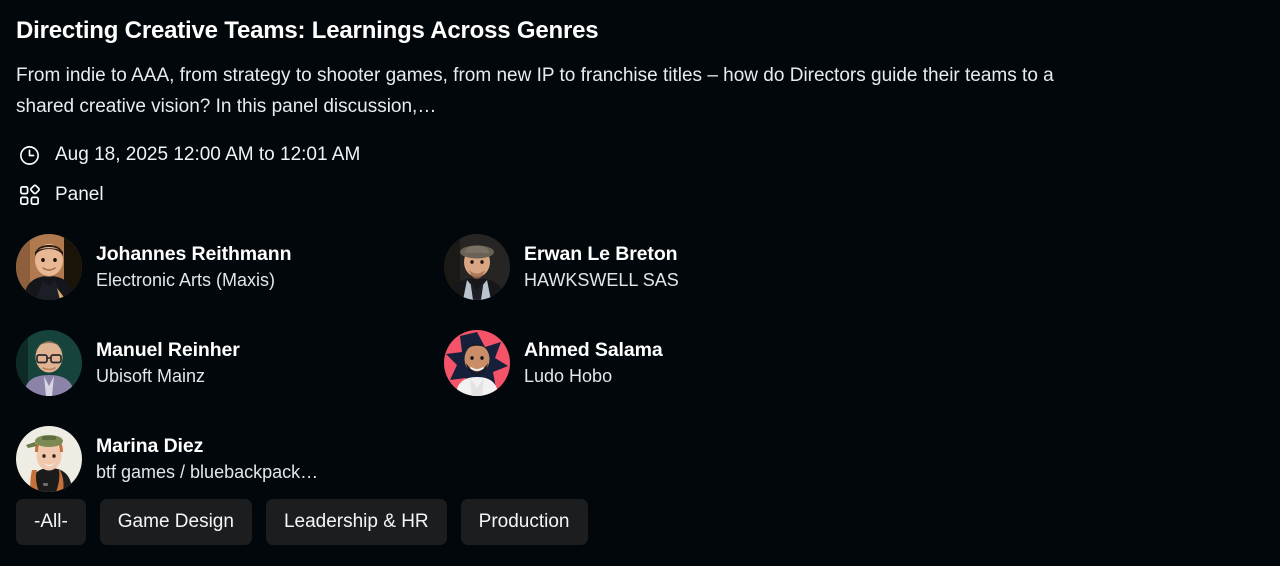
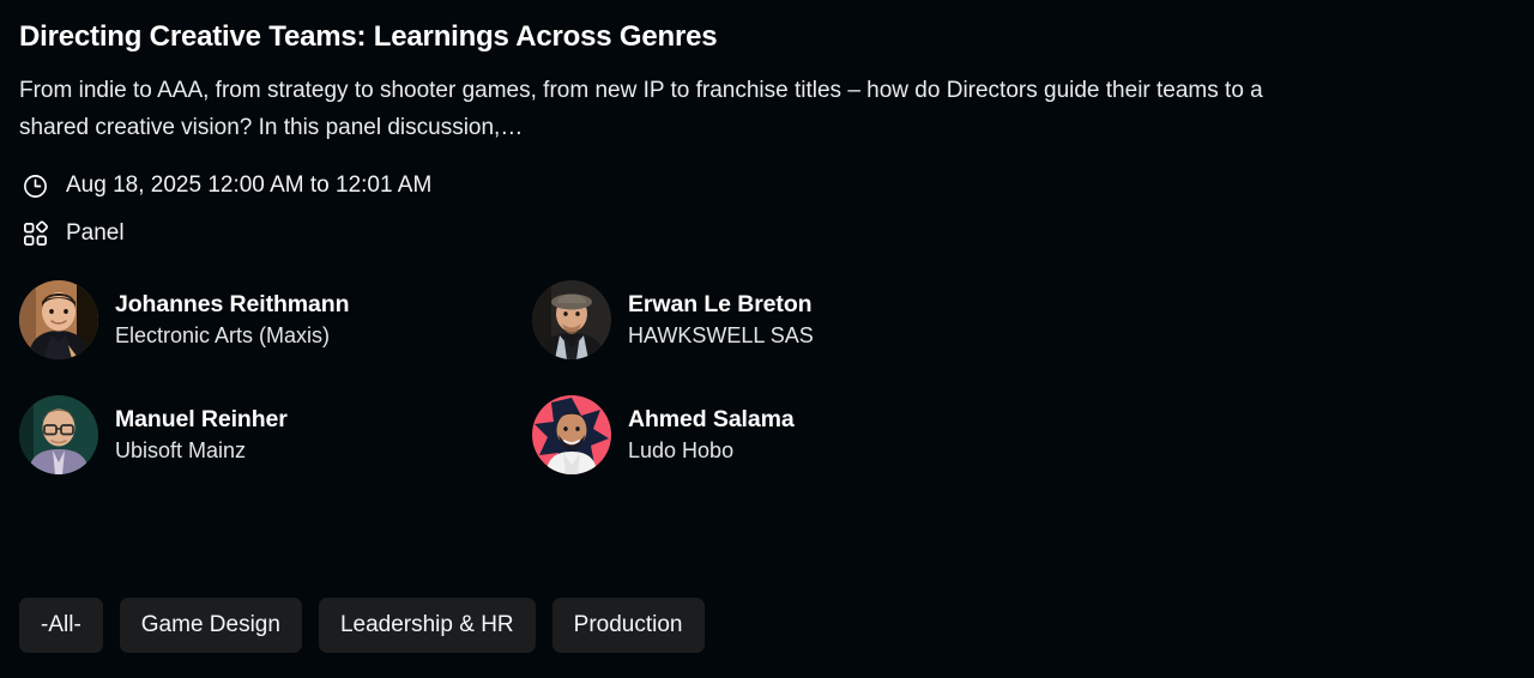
  Directing Creative Teams: Learnings Across Genres
  From indie to AAA, from strategy to shooter games, from new IP to franchise titles – how do Directors guide their teams to a shared creative vision? In this panel discussion,…
  Aug 18, 2025 12:00 AM to 12:01 AM
  Panel
  Johannes Reithmann
  Electronic Arts (Maxis)
  Erwan Le Breton
  HAWKSWELL SAS
  Manuel Reinher
  Ubisoft Mainz
  Ahmed Salama
  Ludo Hobo
- Marina Diez
- btf games / bluebackpack…
  -All-
  Game Design
  Leadership & HR
  Production
